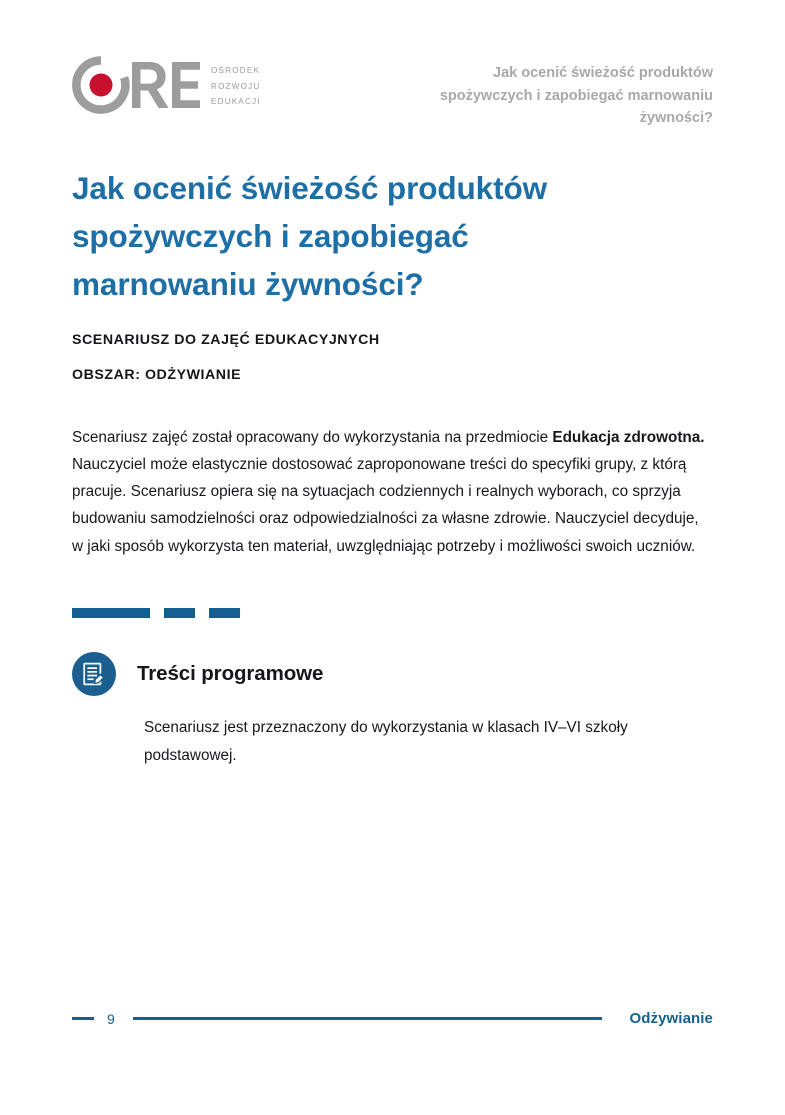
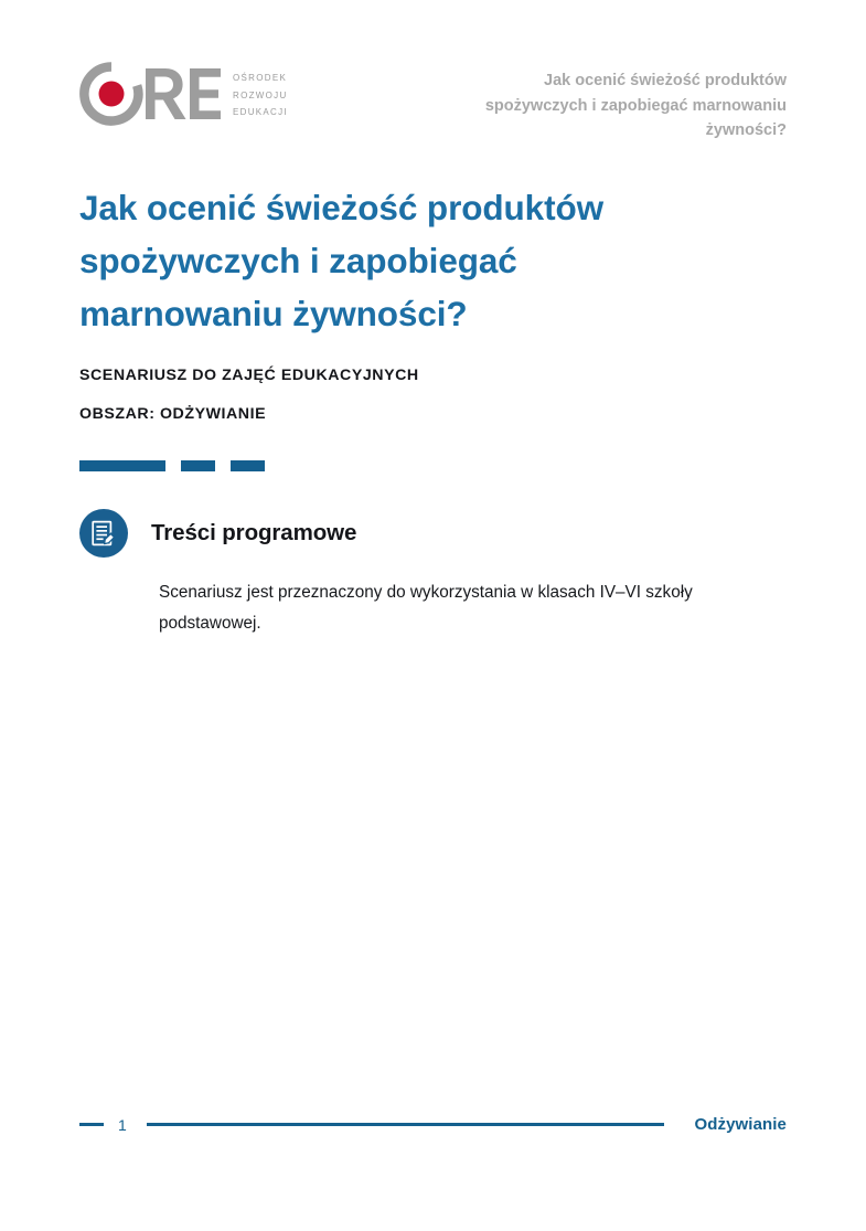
  ośrodek
  rozwoju
  edukacji
  Jak ocenić świeżość produktów spożywczych i zapobiegać marnowaniu żywności?
  Jak ocenić świeżość produktów spożywczych i zapobiegać marnowaniu żywności?
  SCENARIUSZ DO ZAJĘĆ EDUKACYJNYCH
  OBSZAR: ODŻYWIANIE
- Scenariusz zajęć został opracowany do wykorzystania na przedmiocie Edukacja zdrowotna. Nauczyciel może elastycznie dostosować zaproponowane treści do specyfiki grupy, z którą pracuje. Scenariusz opiera się na sytuacjach codziennych i realnych wyborach, co sprzyja budowaniu samodzielności oraz odpowiedzialności za własne zdrowie. Nauczyciel decyduje, w jaki sposób wykorzysta ten materiał, uwzględniając potrzeby i możliwości swoich uczniów.
  Treści programowe
  Scenariusz jest przeznaczony do wykorzystania w klasach IV–VI szkoły podstawowej.
- 9
+ 1
  Odżywianie
